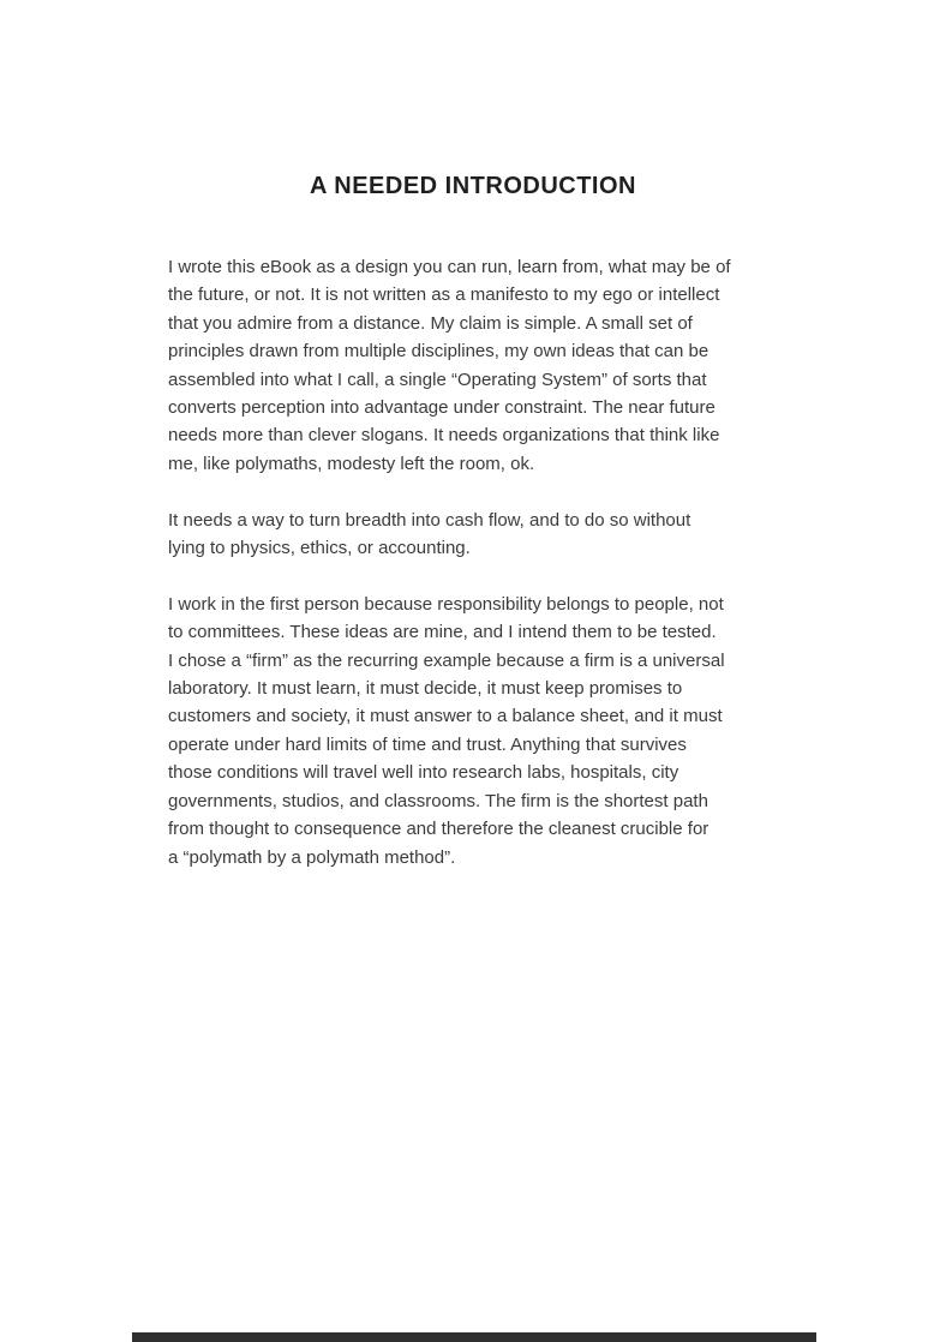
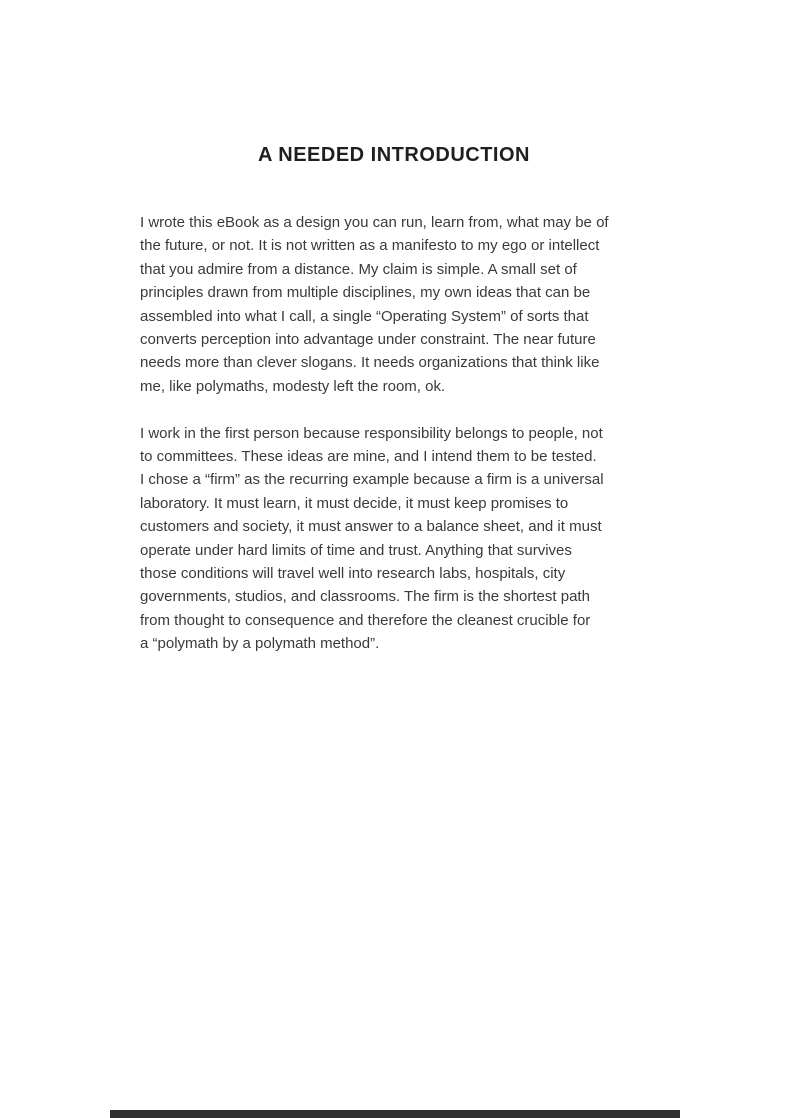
  A NEEDED INTRODUCTION
  I wrote this eBook as a design you can run, learn from, what may be of
  the future, or not. It is not written as a manifesto to my ego or intellect
  that you admire from a distance. My claim is simple. A small set of
  principles drawn from multiple disciplines, my own ideas that can be
  assembled into what I call, a single “Operating System” of sorts that
  converts perception into advantage under constraint. The near future
  needs more than clever slogans. It needs organizations that think like
  me, like polymaths, modesty left the room, ok.
- It needs a way to turn breadth into cash flow, and to do so without
- lying to physics, ethics, or accounting.
  I work in the first person because responsibility belongs to people, not
  to committees. These ideas are mine, and I intend them to be tested.
  I chose a “firm” as the recurring example because a firm is a universal
  laboratory. It must learn, it must decide, it must keep promises to
  customers and society, it must answer to a balance sheet, and it must
  operate under hard limits of time and trust. Anything that survives
  those conditions will travel well into research labs, hospitals, city
  governments, studios, and classrooms. The firm is the shortest path
  from thought to consequence and therefore the cleanest crucible for
  a “polymath by a polymath method”.
